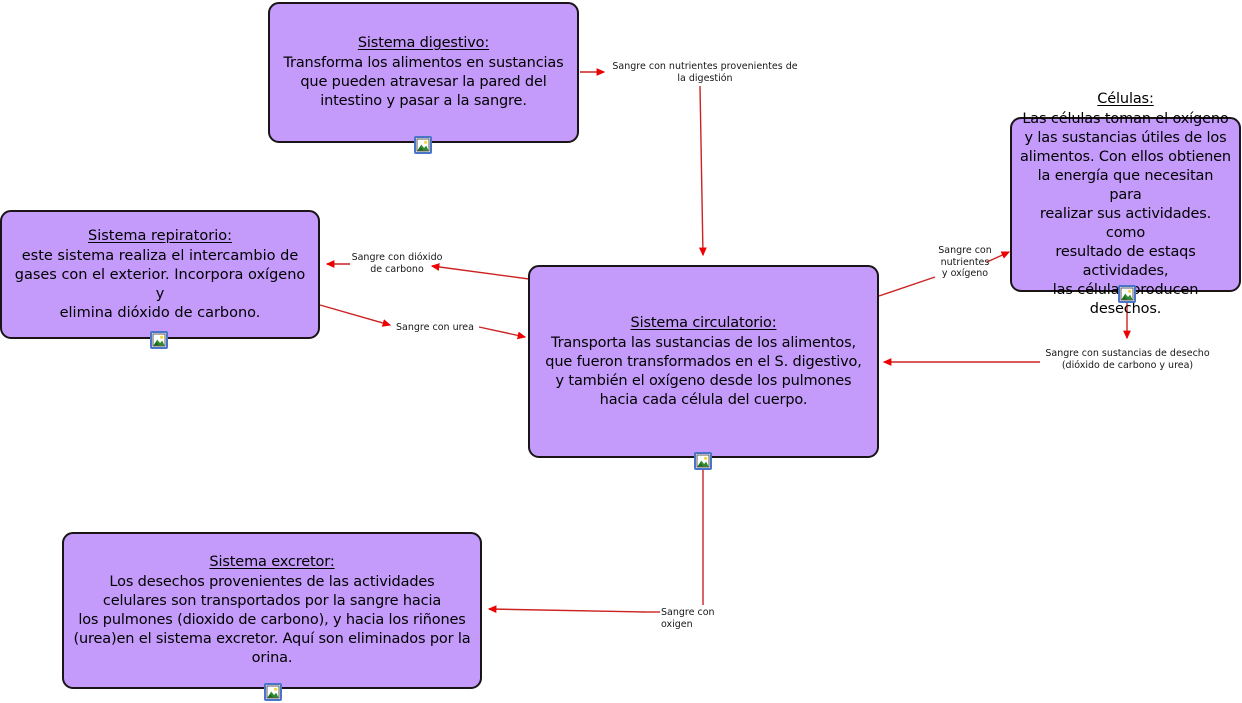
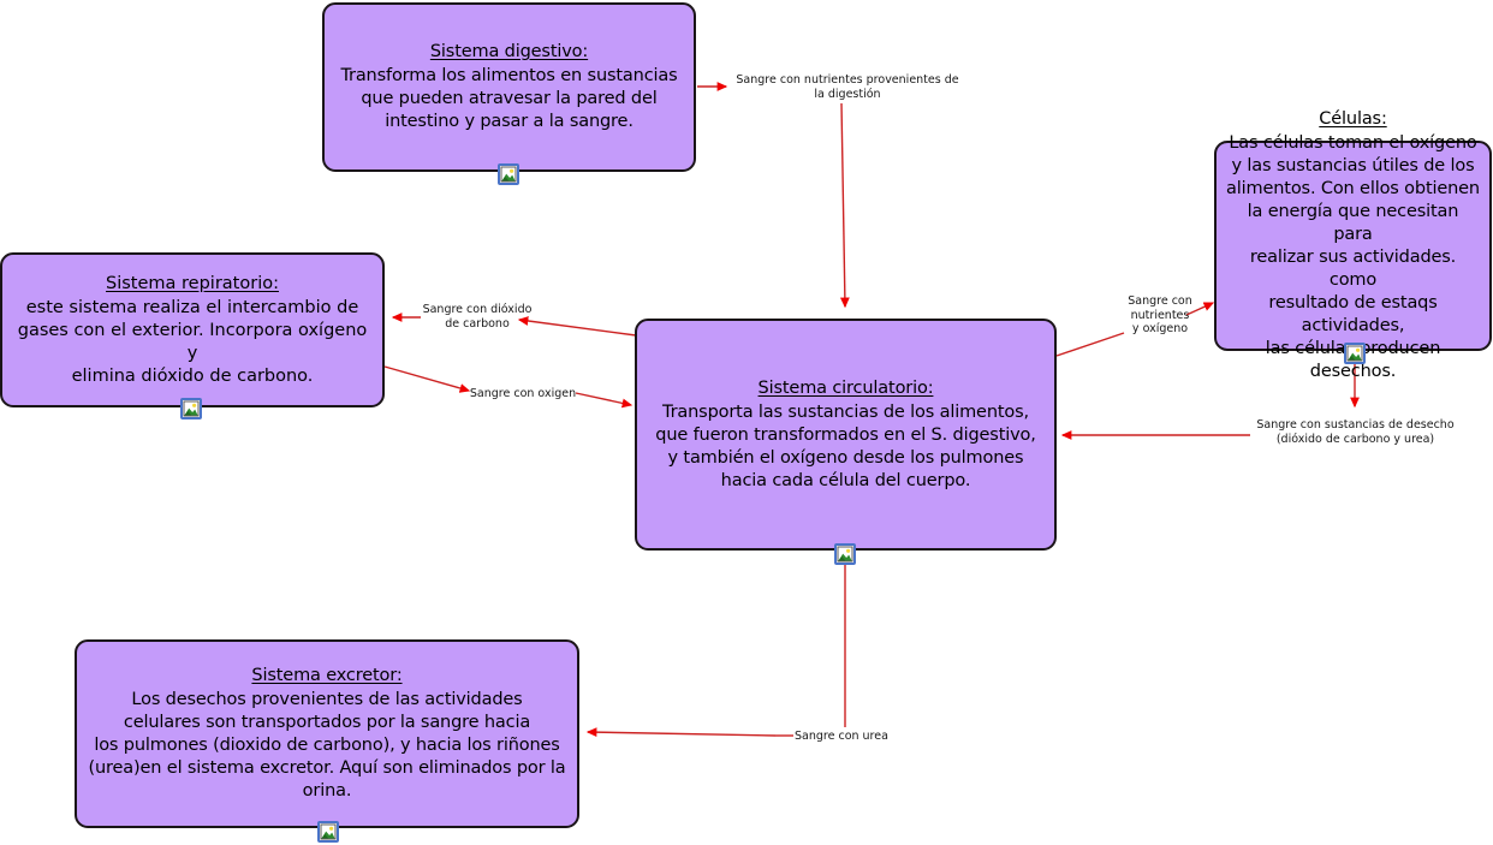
  Sistema digestivo:
  Transforma los alimentos en sustancias
  que pueden atravesar la pared del
  intestino y pasar a la sangre.
  Sistema repiratorio:
  este sistema realiza el intercambio de
  gases con el exterior. Incorpora oxígeno y
  elimina dióxido de carbono.
  Sistema circulatorio:
  Transporta las sustancias de los alimentos,
  que fueron transformados en el S. digestivo,
  y también el oxígeno desde los pulmones
  hacia cada célula del cuerpo.
  Células:
  Las células toman el oxígeno
  y las sustancias útiles de los
  alimentos. Con ellos obtienen
  la energía que necesitan para
  realizar sus actividades. como
  resultado de estaqs actividades,
  las célularoducen desechos.
  Sistema excretor:
  Los desechos provenientes de las actividades
  celulares son transportados por la sangre hacia
  los pulmones (dioxido de carbono), y hacia los riñones
  (urea)en el sistema excretor. Aquí son eliminados por la orina.
  Sangre con nutrientes provenientes de
  la digestión
  Sangre con dióxido
  de carbono
- Sangre con urea
+ Sangre con oxigen
  Sangre con
  nutrientes
  y oxígeno
  Sangre con sustancias de desecho
  (dióxido de carbono y urea)
- Sangre con oxigen
+ Sangre con urea
